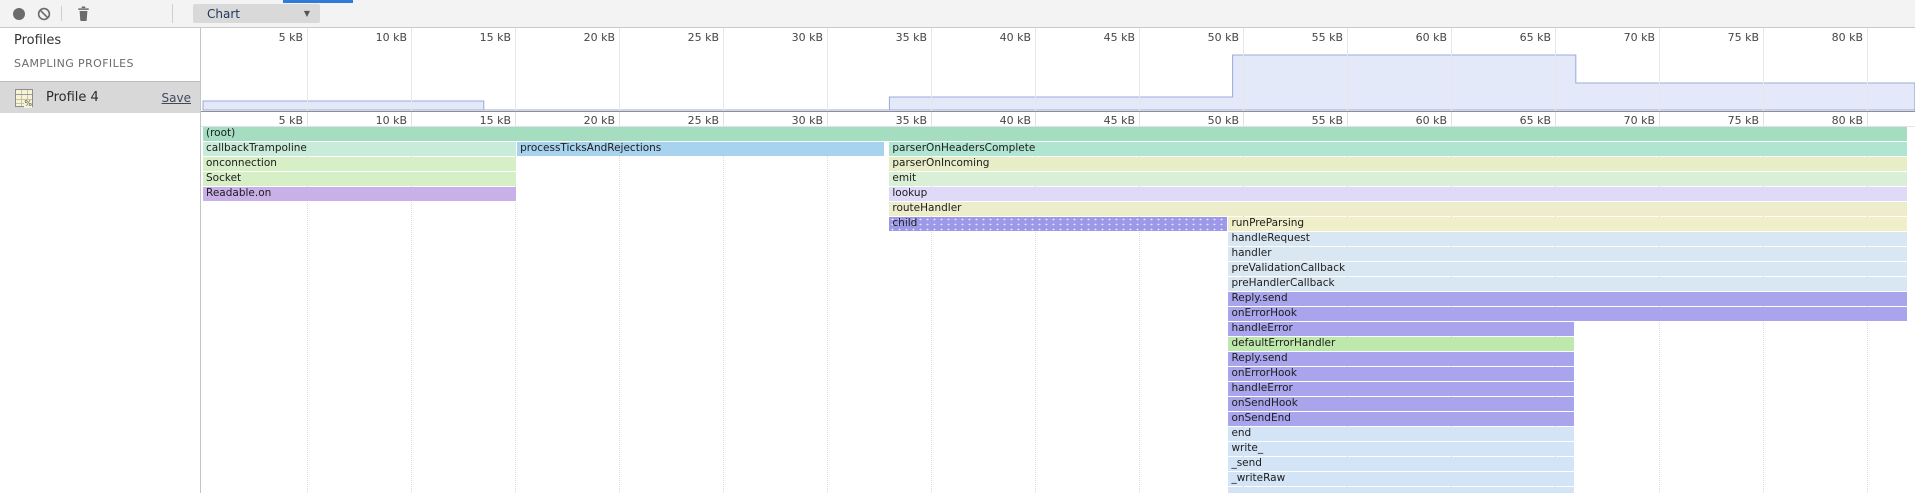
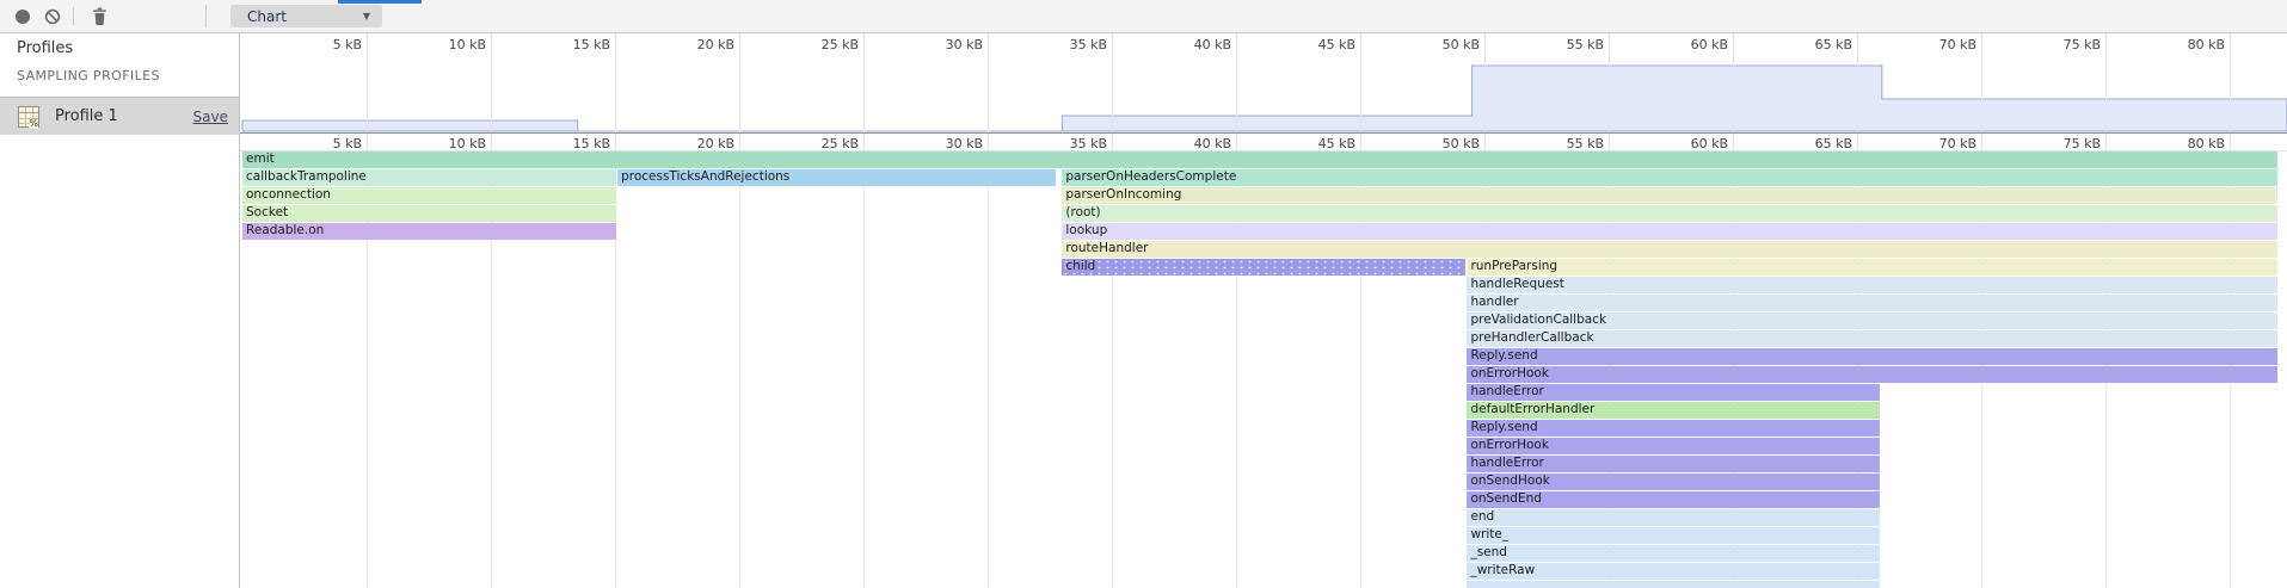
  Chart
  ▼
  Profiles
  SAMPLING PROFILES
  %
- Profile 4
+ Profile 1
  Save
  5 kB
  10 kB
  15 kB
  20 kB
  25 kB
  30 kB
  35 kB
  40 kB
  45 kB
  50 kB
  55 kB
  60 kB
  65 kB
  70 kB
  75 kB
  80 kB
  5 kB
  10 kB
  15 kB
  20 kB
  25 kB
  30 kB
  35 kB
  40 kB
  45 kB
  50 kB
  55 kB
  60 kB
  65 kB
  70 kB
  75 kB
  80 kB
- (root)
+ emit
  callbackTrampoline
  processTicksAndRejections
  parserOnHeadersComplete
  onconnection
  parserOnIncoming
  Socket
- emit
+ (root)
  Readable.on
  lookup
  routeHandler
  child
  runPreParsing
  handleRequest
  handler
  preValidationCallback
  preHandlerCallback
  Reply.send
  onErrorHook
  handleError
  defaultErrorHandler
  Reply.send
  onErrorHook
  handleError
  onSendHook
  onSendEnd
  end
  write_
  _send
  _writeRaw
